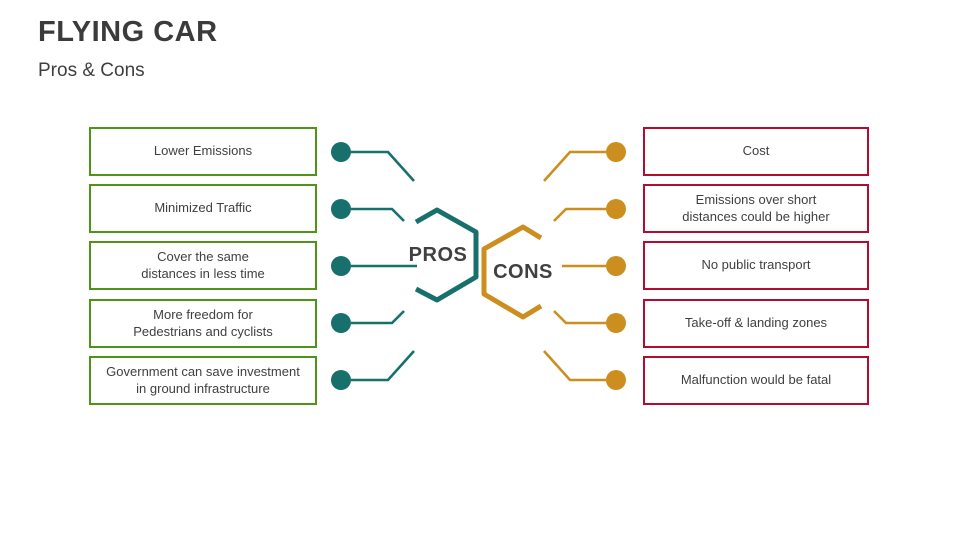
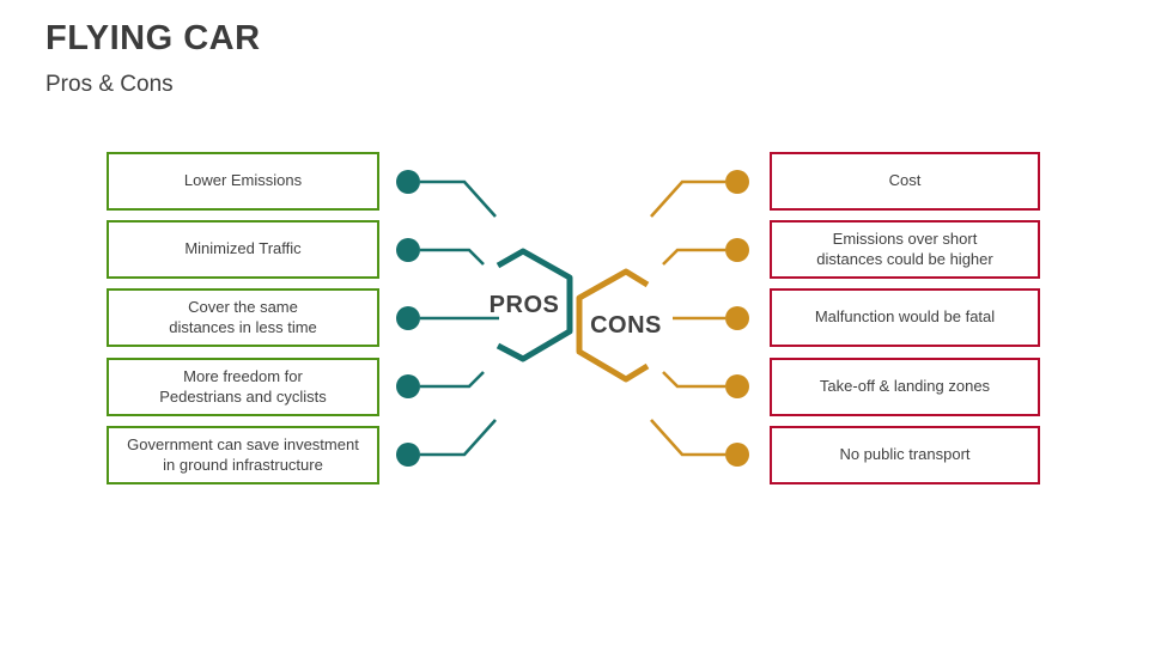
  FLYING CAR
  Pros & Cons
  Lower Emissions
  Minimized Traffic
  Cover the same
  distances in less time
  More freedom for
  Pedestrians and cyclists
  Government can save investment
  in ground infrastructure
  Cost
  Emissions over short
  distances could be higher
- No public transport
+ Malfunction would be fatal
  Take-off & landing zones
- Malfunction would be fatal
+ No public transport
  PROS
  CONS
